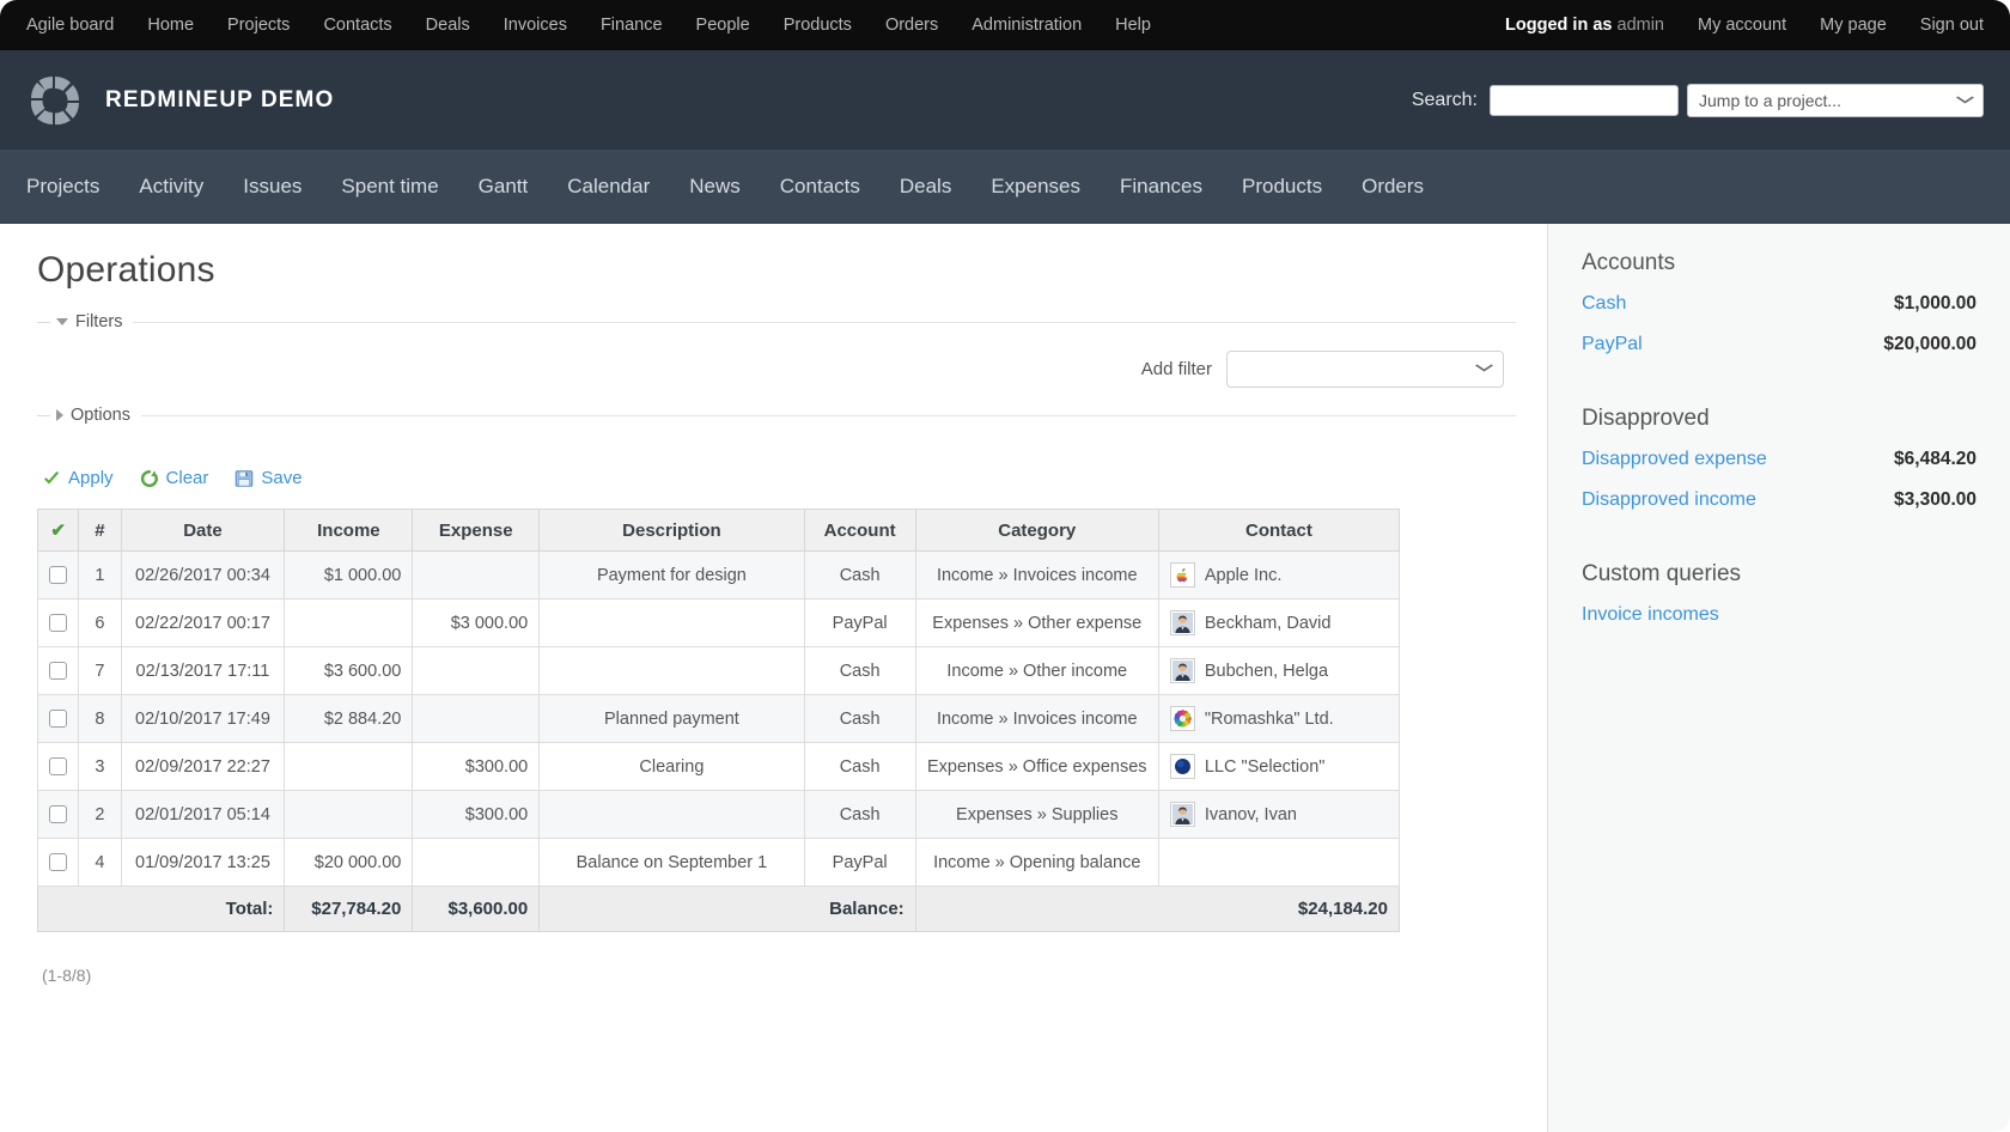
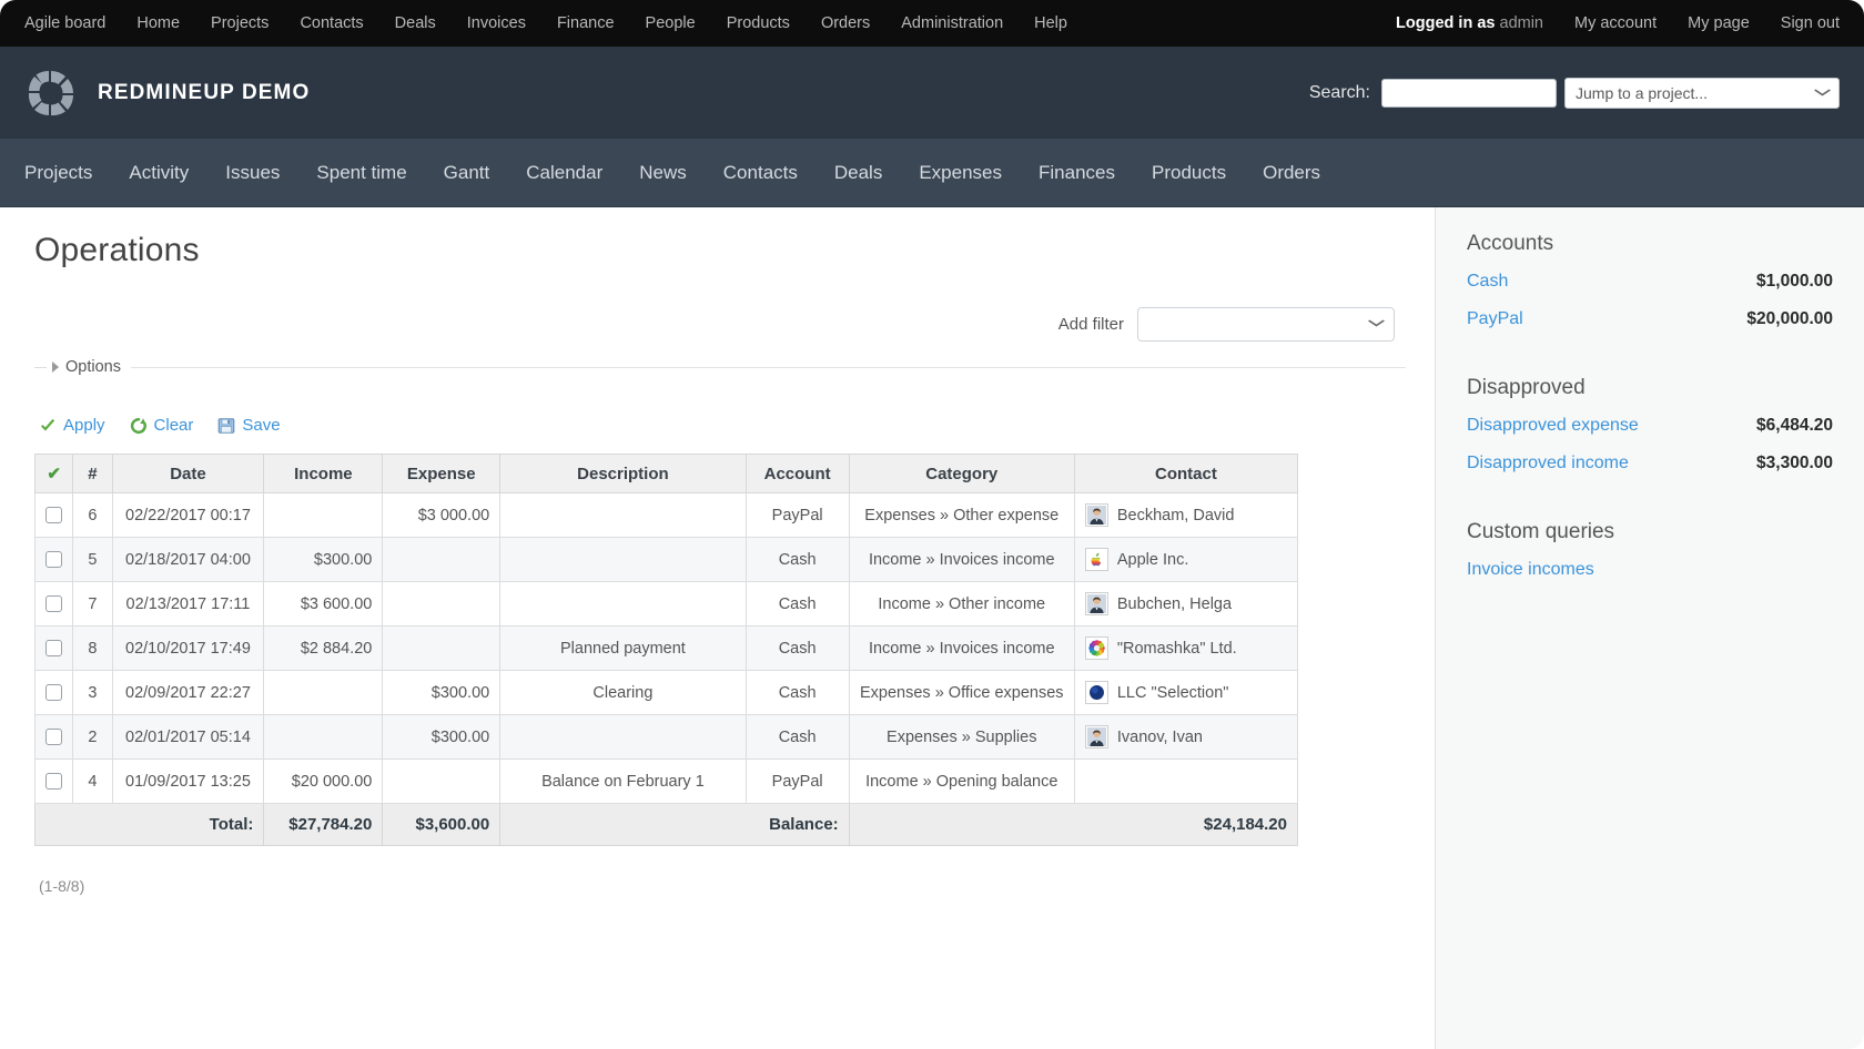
  Agile board
  Home
  Projects
  Contacts
  Deals
  Invoices
  Finance
  People
  Products
  Orders
  Administration
  Help
  Logged in as admin
  My account
  My page
  Sign out
  REDMINEUP DEMO
  Search:
  Jump to a project...
  Projects
  Activity
  Issues
  Spent time
  Gantt
  Calendar
  News
  Contacts
  Deals
  Expenses
  Finances
  Products
  Orders
  Operations
- Filters
  Add filter
  Options
  Apply
  Clear
  Save
  ✔	#	Date	Income	Expense	Description	Account	Category	Contact
- 	1	02/26/2017 00:34	$1 000.00		Payment for design	Cash	Income » Invoices income	Apple Inc.
  	6	02/22/2017 00:17		$3 000.00		PayPal	Expenses » Other expense	Beckham, David
+ 	5	02/18/2017 04:00	$300.00			Cash	Income » Invoices income	Apple Inc.
  	7	02/13/2017 17:11	$3 600.00			Cash	Income » Other income	Bubchen, Helga
  	8	02/10/2017 17:49	$2 884.20		Planned payment	Cash	Income » Invoices income	"Romashka" Ltd.
  	3	02/09/2017 22:27		$300.00	Clearing	Cash	Expenses » Office expenses	LLC "Selection"
  	2	02/01/2017 05:14		$300.00		Cash	Expenses » Supplies	Ivanov, Ivan
- 	4	01/09/2017 13:25	$20 000.00		Balance on September 1	PayPal	Income » Opening balance
+ 	4	01/09/2017 13:25	$20 000.00		Balance on February 1	PayPal	Income » Opening balance
  	Total:	$27,784.20	$3,600.00	Balance:	$24,184.20
  (1-8/8)
  Accounts
  Cash
  $1,000.00
  PayPal
  $20,000.00
  Disapproved
  Disapproved expense
  $6,484.20
  Disapproved income
  $3,300.00
  Custom queries
  Invoice incomes
